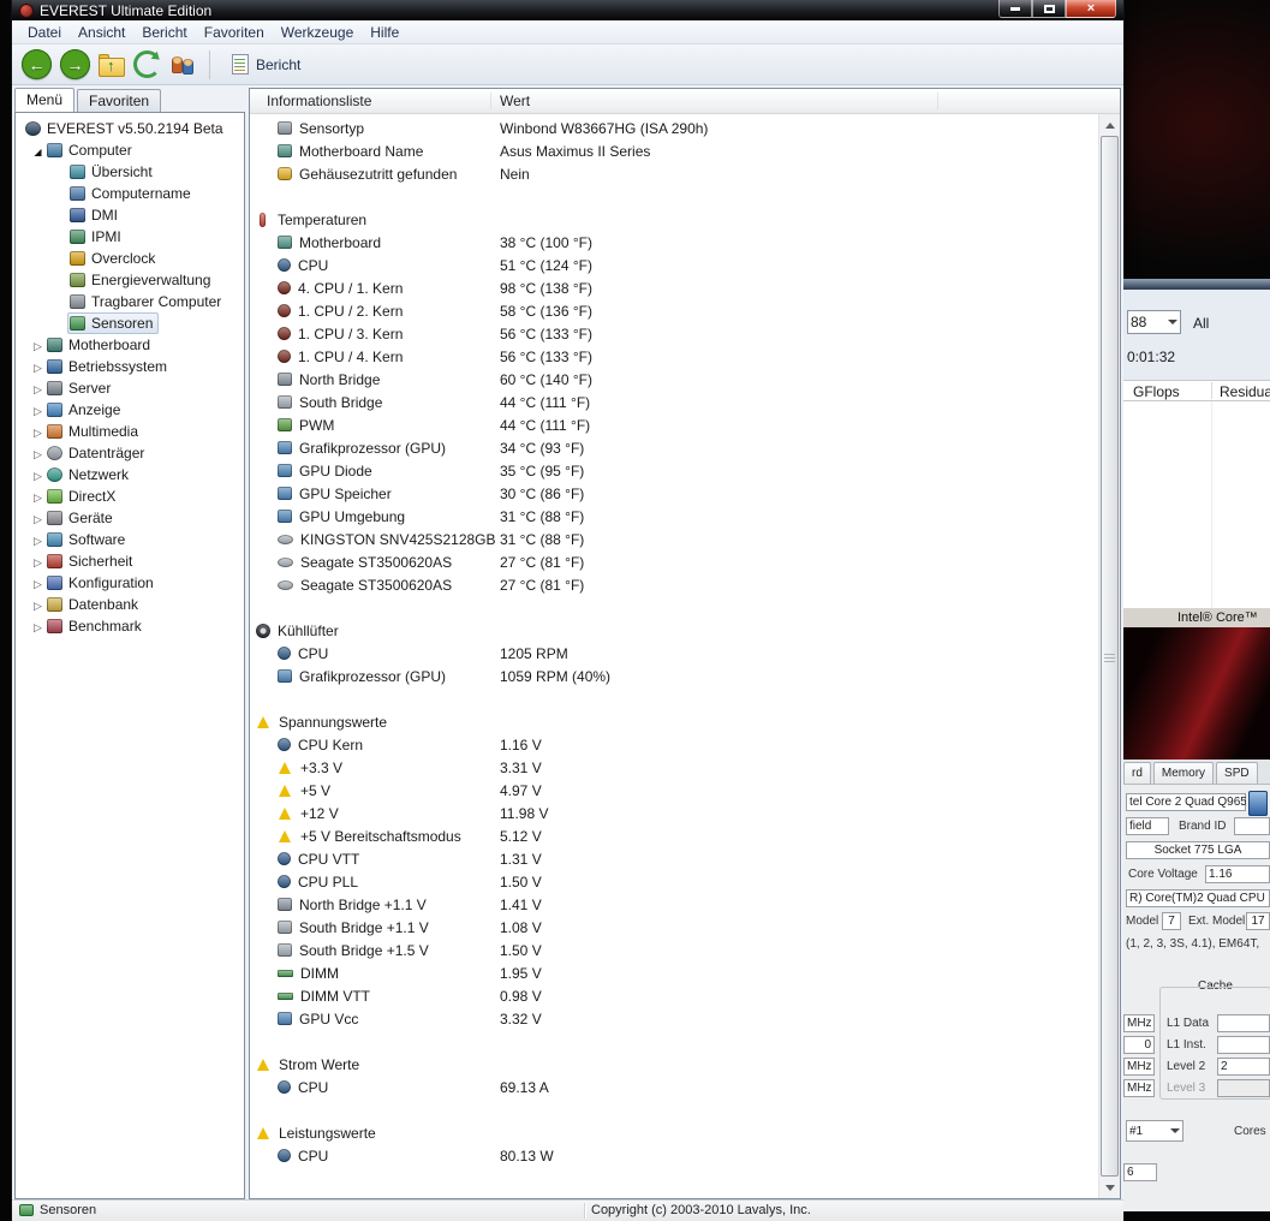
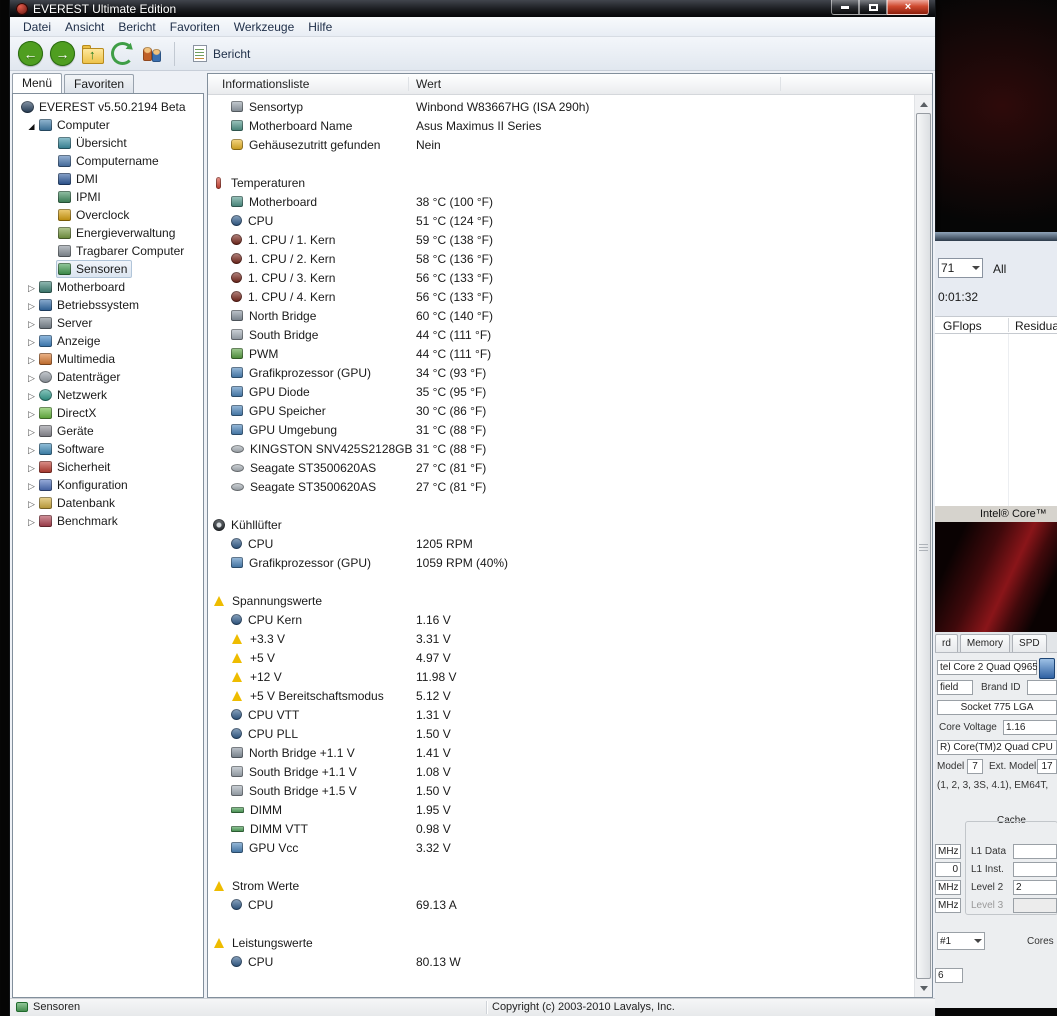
  EVEREST Ultimate Edition
  ×
  Datei
  Ansicht
  Bericht
  Favoriten
  Werkzeuge
  Hilfe
  ←
  →
  ↑
  Bericht
  Menü
  Favoriten
  EVEREST v5.50.2194 Beta
  Computer
  Übersicht
  Computername
  DMI
  IPMI
  Overclock
  Energieverwaltung
  Tragbarer Computer
  Sensoren
  Motherboard
  Betriebssystem
  Server
  Anzeige
  Multimedia
  Datenträger
  Netzwerk
  DirectX
  Geräte
  Software
  Sicherheit
  Konfiguration
  Datenbank
  Benchmark
  Informationsliste
  Wert
  Sensortyp
  Winbond W83667HG (ISA 290h)
  Motherboard Name
  Asus Maximus II Series
  Gehäusezutritt gefunden
  Nein
  Temperaturen
  Motherboard
  38 °C (100 °F)
  CPU
  51 °C (124 °F)
- 4. CPU / 1. Kern
+ 1. CPU / 1. Kern
- 98 °C (138 °F)
+ 59 °C (138 °F)
  1. CPU / 2. Kern
  58 °C (136 °F)
  1. CPU / 3. Kern
  56 °C (133 °F)
  1. CPU / 4. Kern
  56 °C (133 °F)
  North Bridge
  60 °C (140 °F)
  South Bridge
  44 °C (111 °F)
  PWM
  44 °C (111 °F)
  Grafikprozessor (GPU)
  34 °C (93 °F)
  GPU Diode
  35 °C (95 °F)
  GPU Speicher
  30 °C (86 °F)
  GPU Umgebung
  31 °C (88 °F)
  KINGSTON SNV425S2128GB
  31 °C (88 °F)
  Seagate ST3500620AS
  27 °C (81 °F)
  Seagate ST3500620AS
  27 °C (81 °F)
  Kühllüfter
  CPU
  1205 RPM
  Grafikprozessor (GPU)
  1059 RPM (40%)
  Spannungswerte
  CPU Kern
  1.16 V
  +3.3 V
  3.31 V
  +5 V
  4.97 V
  +12 V
  11.98 V
  +5 V Bereitschaftsmodus
  5.12 V
  CPU VTT
  1.31 V
  CPU PLL
  1.50 V
  North Bridge +1.1 V
  1.41 V
  South Bridge +1.1 V
  1.08 V
  South Bridge +1.5 V
  1.50 V
  DIMM
  1.95 V
  DIMM VTT
  0.98 V
  GPU Vcc
  3.32 V
  Strom Werte
  CPU
  69.13 A
  Leistungswerte
  CPU
  80.13 W
  Sensoren
  Copyright (c) 2003-2010 Lavalys, Inc.
- 88
+ 71
  All
  0:01:32
  GFlops
  Residua
  Intel® Core™
  rd
  Memory
  SPD
  tel Core 2 Quad Q965
  field
  Brand ID
  Socket 775 LGA
  Core Voltage
  1.16
  R) Core(TM)2 Quad CPU
  Model
  7
  Ext. Model
  17
  (1, 2, 3, 3S, 4.1), EM64T,
  Cache
  MHz
  0
  MHz
  MHz
  L1 Data
  L1 Inst.
  Level 2
  2
  Level 3
  #1
  Cores
  6
